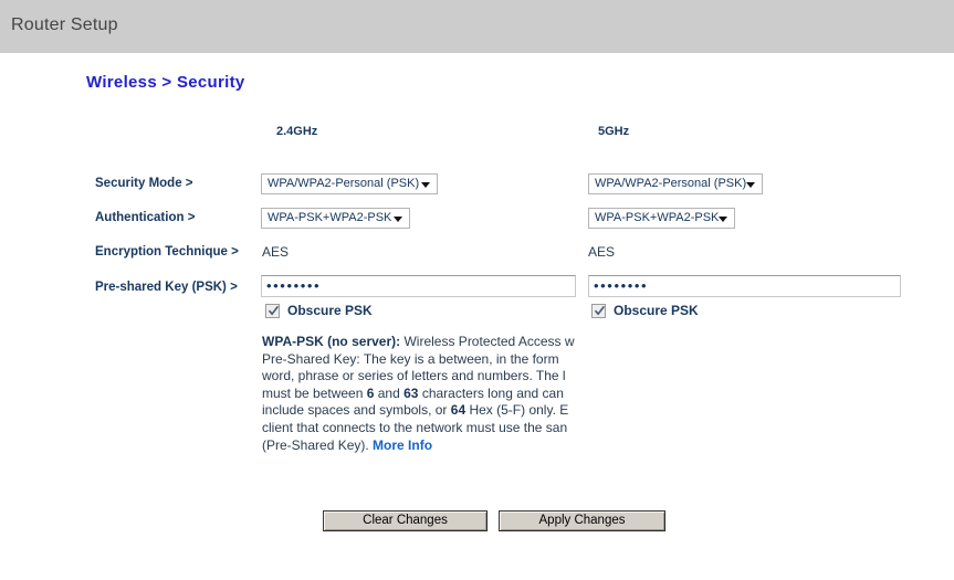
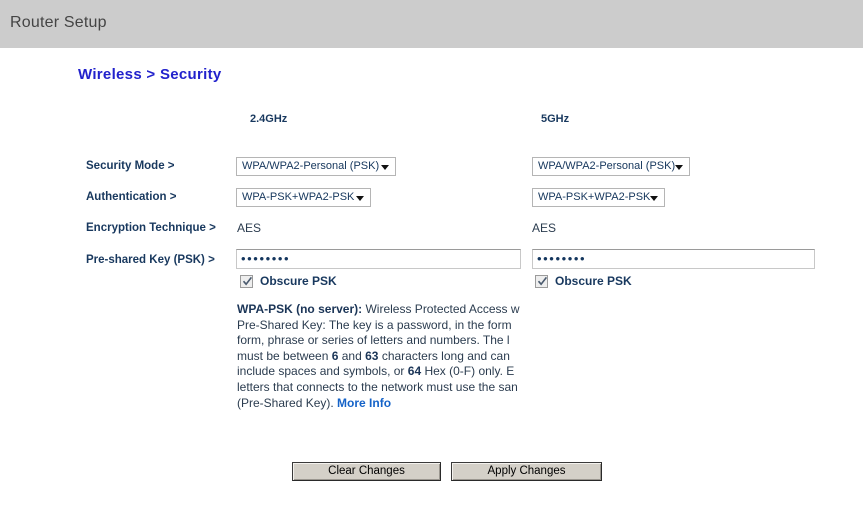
  Router Setup
  Wireless > Security
  2.4GHz
  5GHz
  Security Mode >
  Authentication >
  Encryption Technique >
  Pre-shared Key (PSK) >
  WPA/WPA2-Personal (PSK)
  WPA-PSK+WPA2-PSK
  AES
  ••••••••
  Obscure PSK
  WPA/WPA2-Personal (PSK)
  WPA-PSK+WPA2-PSK
  AES
  ••••••••
  Obscure PSK
  WPA-PSK (no server): Wireless Protected Access w
- Pre-Shared Key: The key is a between, in the form
+ Pre-Shared Key: The key is a password, in the form
- word, phrase or series of letters and numbers. The l
+ form, phrase or series of letters and numbers. The l
  must be between 6 and 63 characters long and can
- include spaces and symbols, or 64 Hex (5-F) only. E
+ include spaces and symbols, or 64 Hex (0-F) only. E
- client that connects to the network must use the san
+ letters that connects to the network must use the san
  (Pre-Shared Key). More Info
  Clear Changes
  Apply Changes
